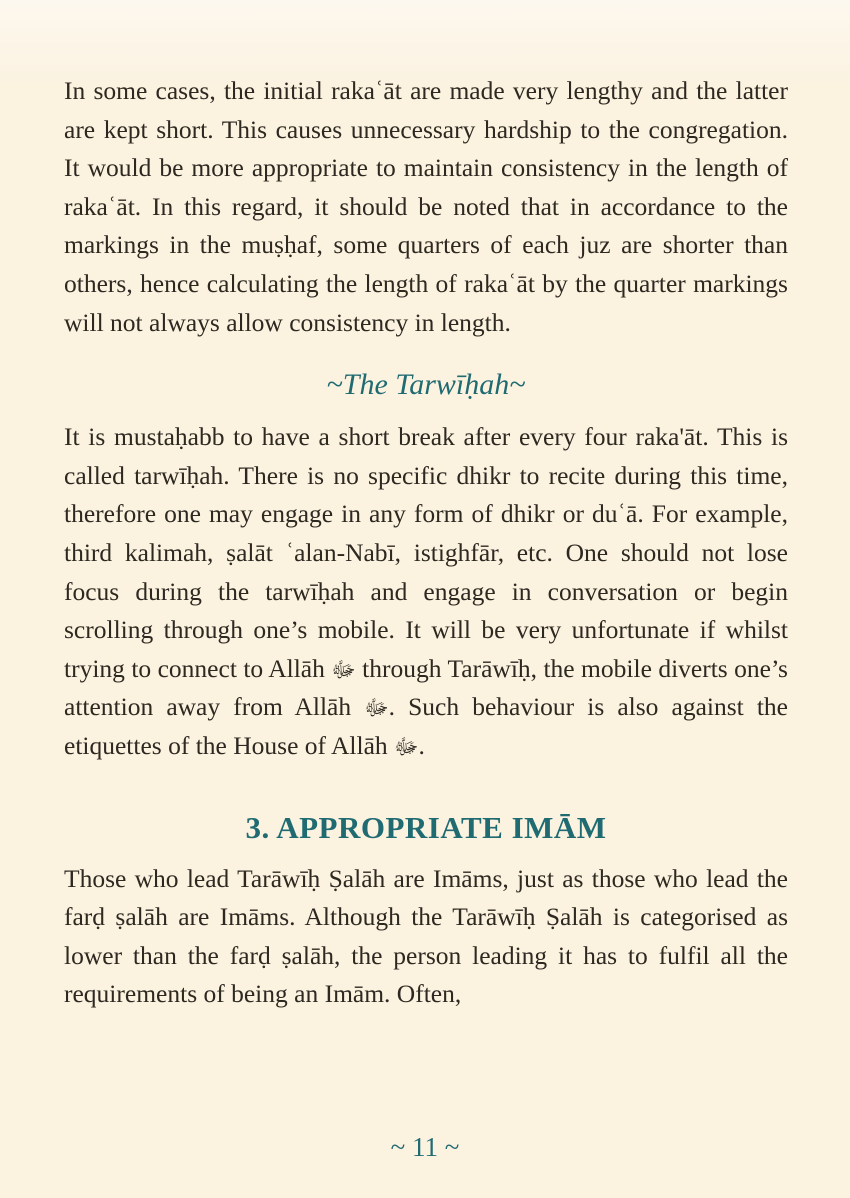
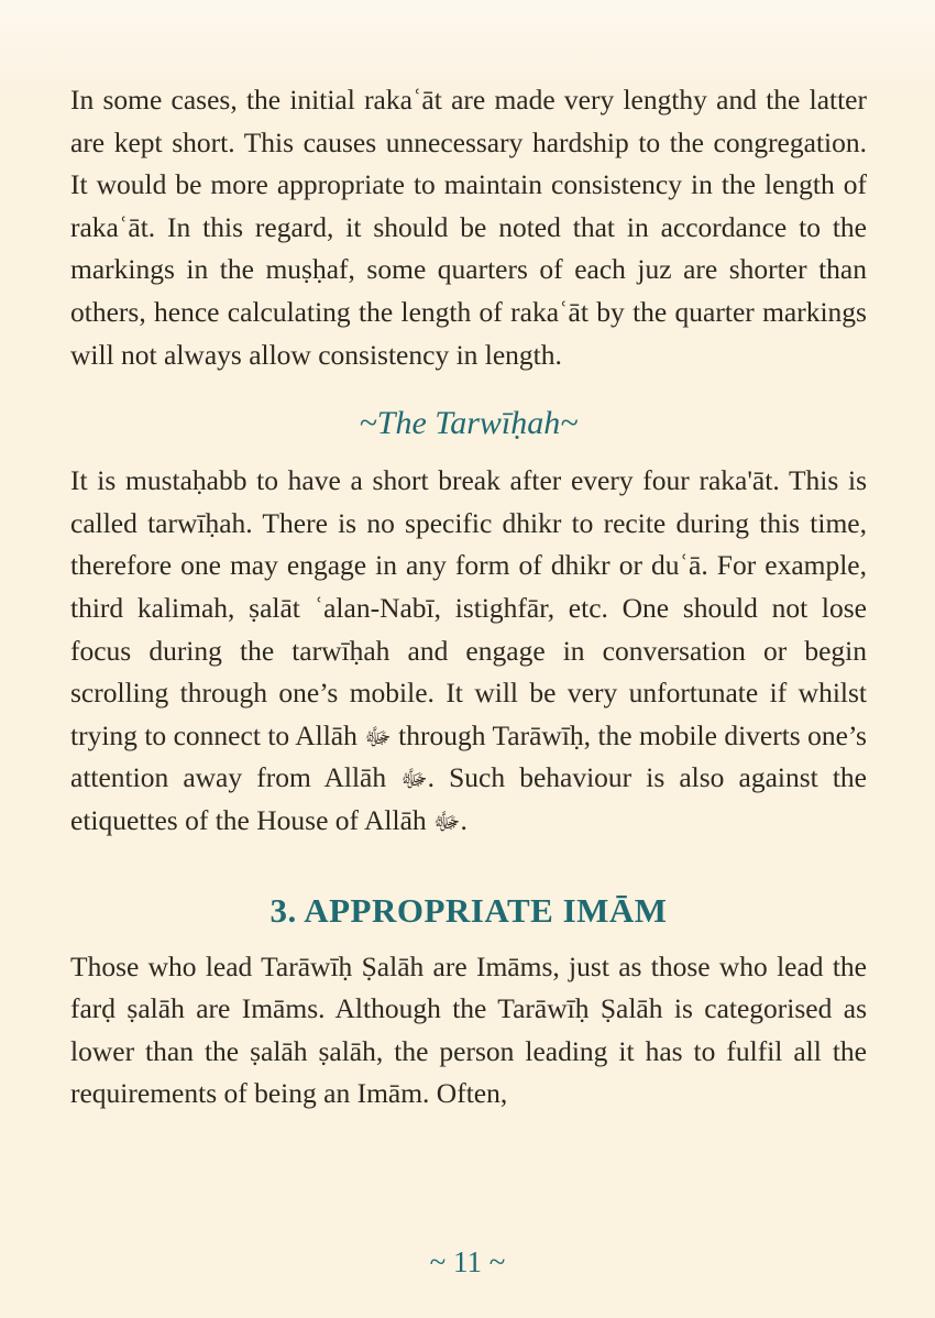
  In some cases, the initial rakaʿāt are made very lengthy and the latter are kept short. This causes unnecessary hardship to the congregation. It would be more appropriate to maintain consistency in the length of rakaʿāt. In this regard, it should be noted that in accordance to the markings in the muṣḥaf, some quarters of each juz are shorter than others, hence calculating the length of rakaʿāt by the quarter markings will not always allow consistency in length.
  ~The Tarwīḥah~
  It is mustaḥabb to have a short break after every four raka'āt. This is called tarwīḥah. There is no specific dhikr to recite during this time, therefore one may engage in any form of dhikr or duʿā. For example, third kalimah, ṣalāt ʿalan-Nabī, istighfār, etc. One should not lose focus during the tarwīḥah and engage in conversation or begin scrolling through one’s mobile. It will be very unfortunate if whilst trying to connect to Allāh ﷻ through Tarāwīḥ, the mobile diverts one’s attention away from Allāh ﷻ. Such behaviour is also against the etiquettes of the House of Allāh ﷻ.
  3. APPROPRIATE IMĀM
- Those who lead Tarāwīḥ Ṣalāh are Imāms, just as those who lead the farḍ ṣalāh are Imāms. Although the Tarāwīḥ Ṣalāh is categorised as lower than the farḍ ṣalāh, the person leading it has to fulfil all the requirements of being an Imām. Often,
+ Those who lead Tarāwīḥ Ṣalāh are Imāms, just as those who lead the farḍ ṣalāh are Imāms. Although the Tarāwīḥ Ṣalāh is categorised as lower than the ṣalāh ṣalāh, the person leading it has to fulfil all the requirements of being an Imām. Often,
  ~ 11 ~
